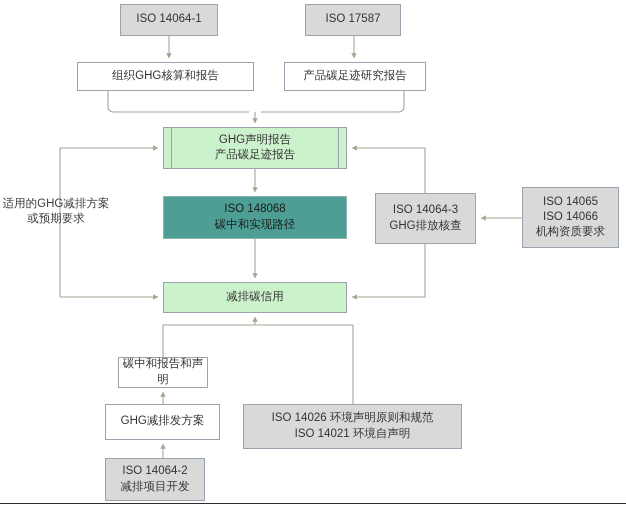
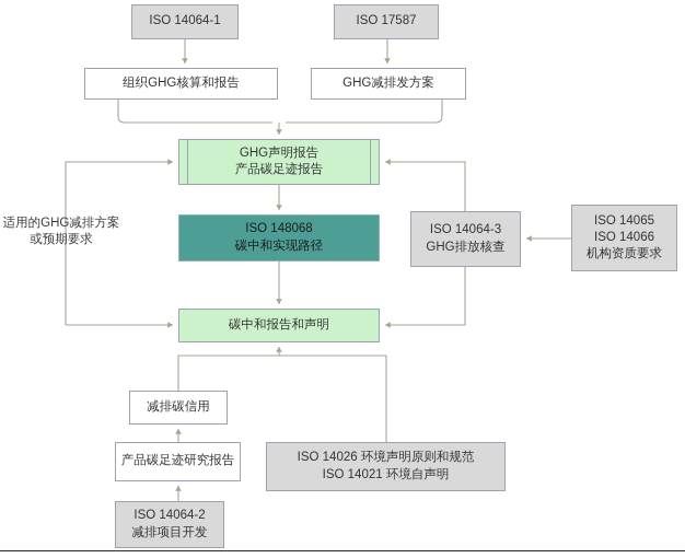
  ISO 14064-1
  ISO 17587
  组织GHG核算和报告
- 产品碳足迹研究报告
+ GHG减排发方案
  GHG声明报告
  产品碳足迹报告
  ISO 148068
  碳中和实现路径
- 减排碳信用
+ 碳中和报告和声明
  ISO 14064-3
  GHG排放核查
  ISO 14065
  ISO 14066
  机构资质要求
  适用的GHG减排方案
  或预期要求
- 碳中和报告和声明
+ 减排碳信用
- GHG减排发方案
+ 产品碳足迹研究报告
  ISO 14064-2
  减排项目开发
  ISO 14026 环境声明原则和规范
  ISO 14021 环境自声明
